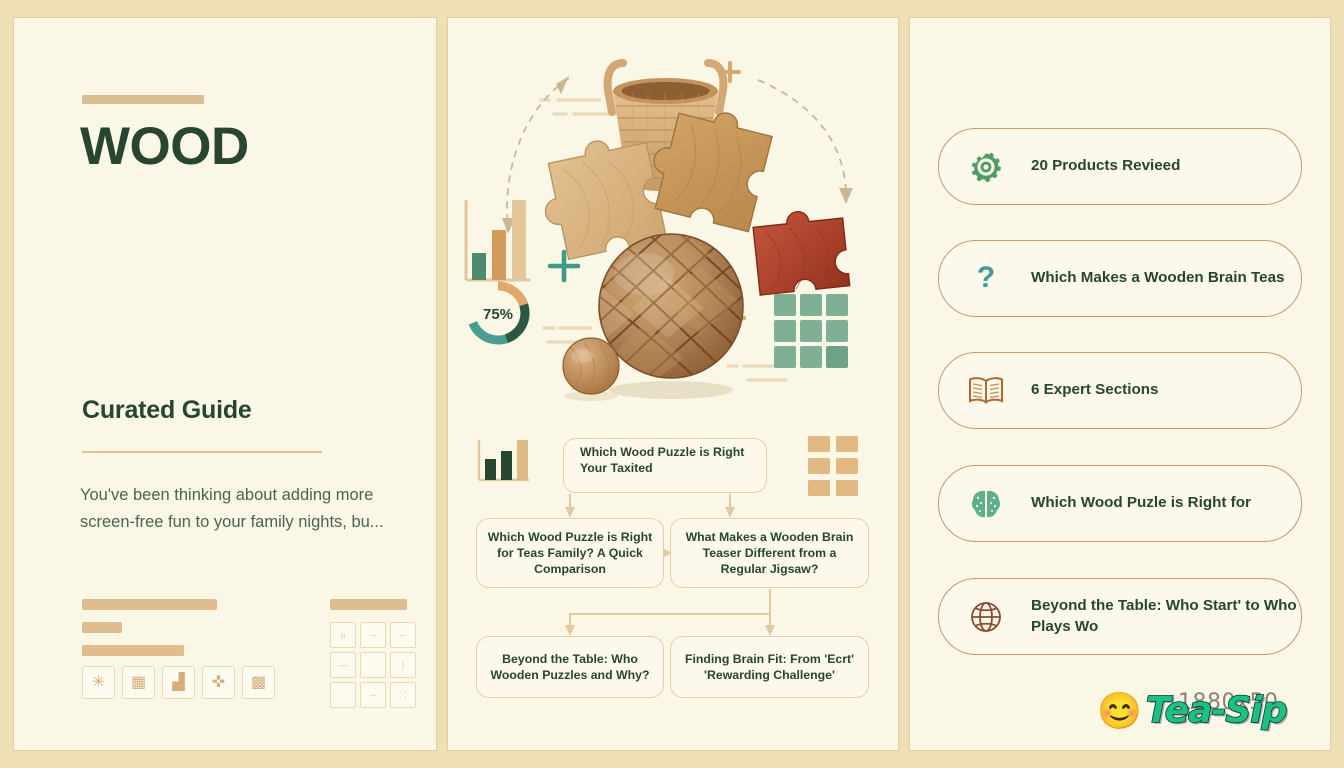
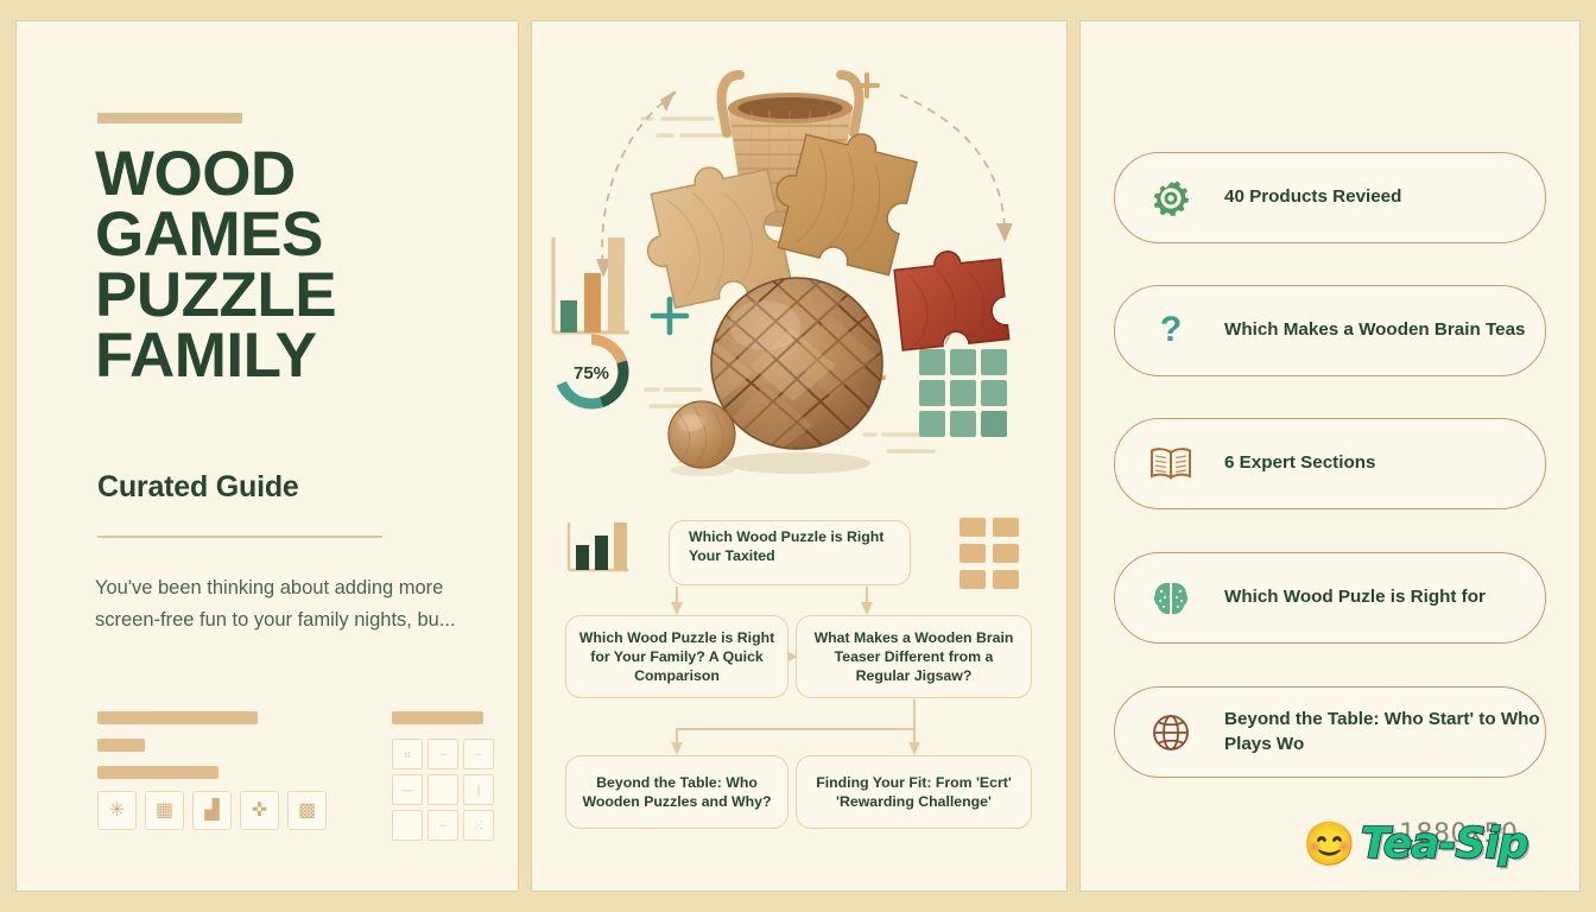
  WOOD
+ GAMES
+ PUZZLE
+ FAMILY
  Curated Guide
  You've been thinking about adding more screen-free fun to your family nights, bu...
  ✳
  ▦
  ▟
  ✜
  ▩
  ⠶
  --
  --
  —
  |
  --
  ⁙
  75%
  Which Wood Puzzle is Right Your Taxited
- Which Wood Puzzle is Right for Teas Family? A Quick Comparison
+ Which Wood Puzzle is Right for Your Family? A Quick Comparison
  What Makes a Wooden Brain Teaser Different from a Regular Jigsaw?
  Beyond the Table: Who Wooden Puzzles and Why?
- Finding Brain Fit: From 'Ecrt' 'Rewarding Challenge'
+ Finding Your Fit: From 'Ecrt' 'Rewarding Challenge'
- 20 Products Revieed
+ 40 Products Revieed
  ?
  Which Makes a Wooden Brain Teas
  6 Expert Sections
  Which Wood Puzle is Right for
  Beyond the Table: Who Start' to Who Plays Wo
  1880x50
  😊
  Tea-Sip
